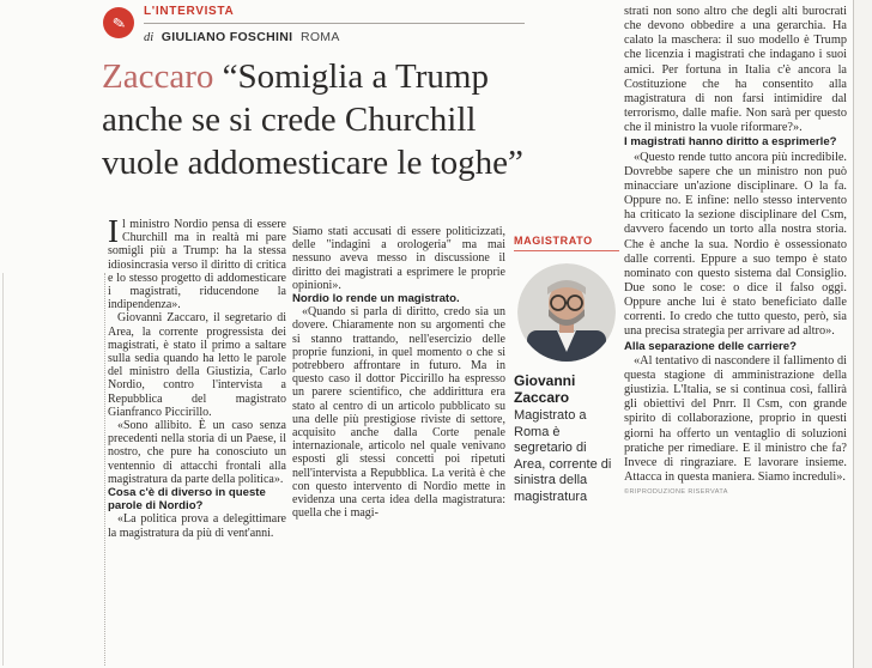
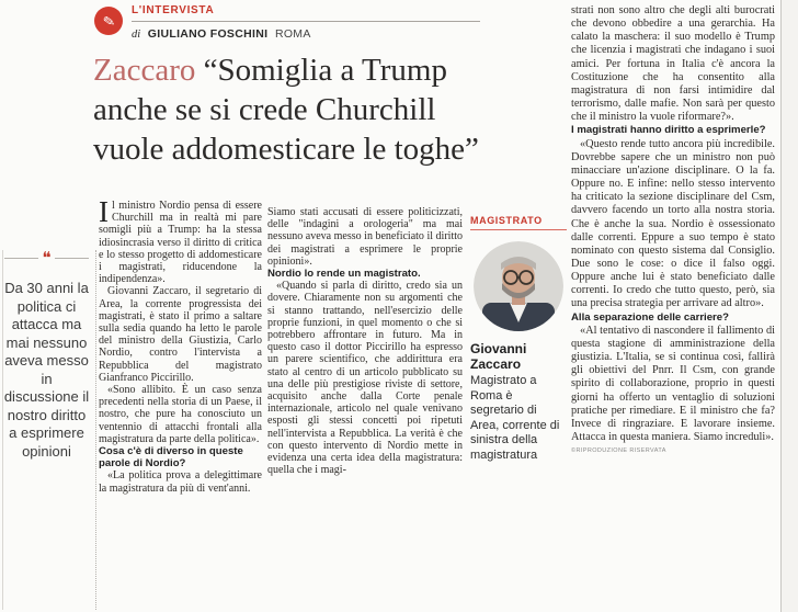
  L'INTERVISTA
  di GIULIANO FOSCHINI ROMA
  Zaccaro “Somiglia a Trump anche se si crede Churchill vuole addomesticare le toghe”
+ ❝
+ Da 30 anni la politica ci attacca ma mai nessuno aveva messo in discussione il nostro diritto a esprimere opinioni
  I
  l ministro Nordio pensa di essere Churchill ma in realtà mi pare somigli più a Trump: ha la stessa idiosincrasia verso il diritto di critica e lo stesso progetto di addomesticare i magistrati, riducendone la indipendenza».
  Giovanni Zaccaro, il segretario di Area, la corrente progressista dei magistrati, è stato il primo a saltare sulla sedia quando ha letto le parole del ministro della Giustizia, Carlo Nordio, contro l'intervista a Repubblica del magistrato Gianfranco Piccirillo.
  «Sono allibito. È un caso senza precedenti nella storia di un Paese, il nostro, che pure ha conosciuto un ventennio di attacchi frontali alla magistratura da parte della politica».
  Cosa c'è di diverso in queste parole di Nordio?
  «La politica prova a delegittimare la magistratura da più di vent'anni.
- Siamo stati accusati di essere politicizzati, delle "indagini a orologeria" ma mai nessuno aveva messo in discussione il diritto dei magistrati a esprimere le proprie opinioni».
+ Siamo stati accusati di essere politicizzati, delle "indagini a orologeria" ma mai nessuno aveva messo in beneficiato il diritto dei magistrati a esprimere le proprie opinioni».
  Nordio lo rende un magistrato.
  «Quando si parla di diritto, credo sia un dovere. Chiaramente non su argomenti che si stanno trattando, nell'esercizio delle proprie funzioni, in quel momento o che si potrebbero affrontare in futuro. Ma in questo caso il dottor Piccirillo ha espresso un parere scientifico, che addirittura era stato al centro di un articolo pubblicato su una delle più prestigiose riviste di settore, acquisito anche dalla Corte penale internazionale, articolo nel quale venivano esposti gli stessi concetti poi ripetuti nell'intervista a Repubblica. La verità è che con questo intervento di Nordio mette in evidenza una certa idea della magistratura: quella che i magi-
  strati non sono altro che degli alti burocrati che devono obbedire a una gerarchia. Ha calato la maschera: il suo modello è Trump che licenzia i magistrati che indagano i suoi amici. Per fortuna in Italia c'è ancora la Costituzione che ha consentito alla magistratura di non farsi intimidire dal terrorismo, dalle mafie. Non sarà per questo che il ministro la vuole riformare?».
  I magistrati hanno diritto a esprimerle?
  «Questo rende tutto ancora più incredibile. Dovrebbe sapere che un ministro non può minacciare un'azione disciplinare. O la fa. Oppure no. E infine: nello stesso intervento ha criticato la sezione disciplinare del Csm, davvero facendo un torto alla nostra storia. Che è anche la sua. Nordio è ossessionato dalle correnti. Eppure a suo tempo è stato nominato con questo sistema dal Consiglio. Due sono le cose: o dice il falso oggi. Oppure anche lui è stato beneficiato dalle correnti. Io credo che tutto questo, però, sia una precisa strategia per arrivare ad altro».
  Alla separazione delle carriere?
  «Al tentativo di nascondere il fallimento di questa stagione di amministrazione della giustizia. L'Italia, se si continua così, fallirà gli obiettivi del Pnrr. Il Csm, con grande spirito di collaborazione, proprio in questi giorni ha offerto un ventaglio di soluzioni pratiche per rimediare. E il ministro che fa? Invece di ringraziare. E lavorare insieme. Attacca in questa maniera. Siamo increduli».
  MAGISTRATO
  Giovanni Zaccaro
  Magistrato a Roma è segretario di Area, corrente di sinistra della magistratura
